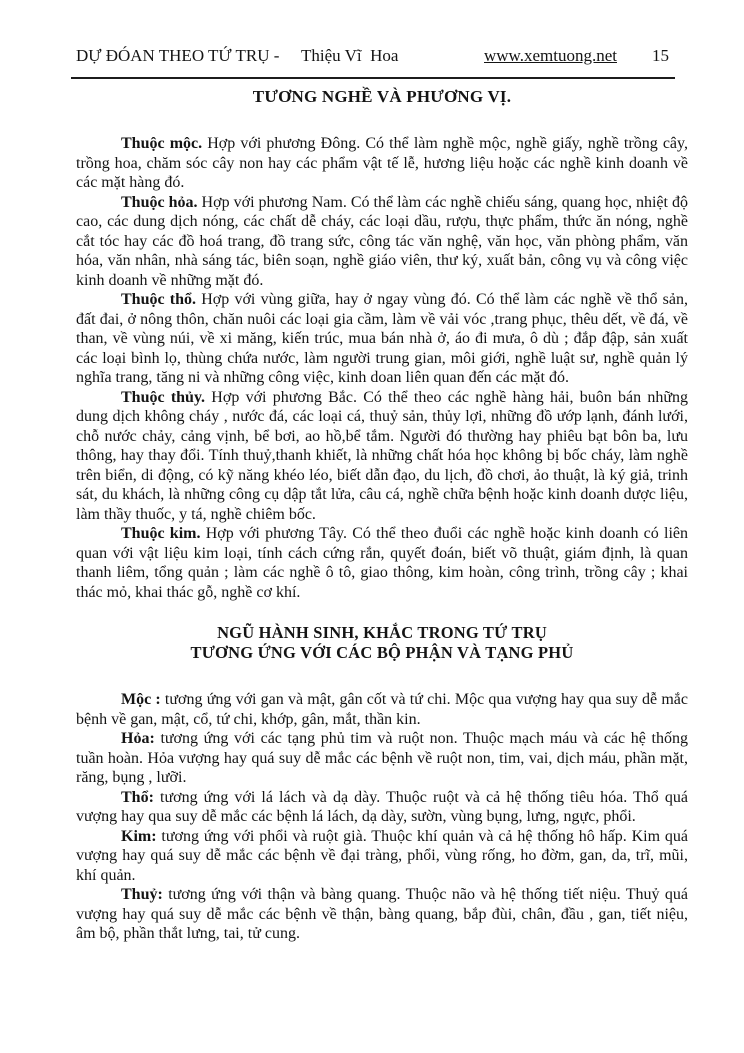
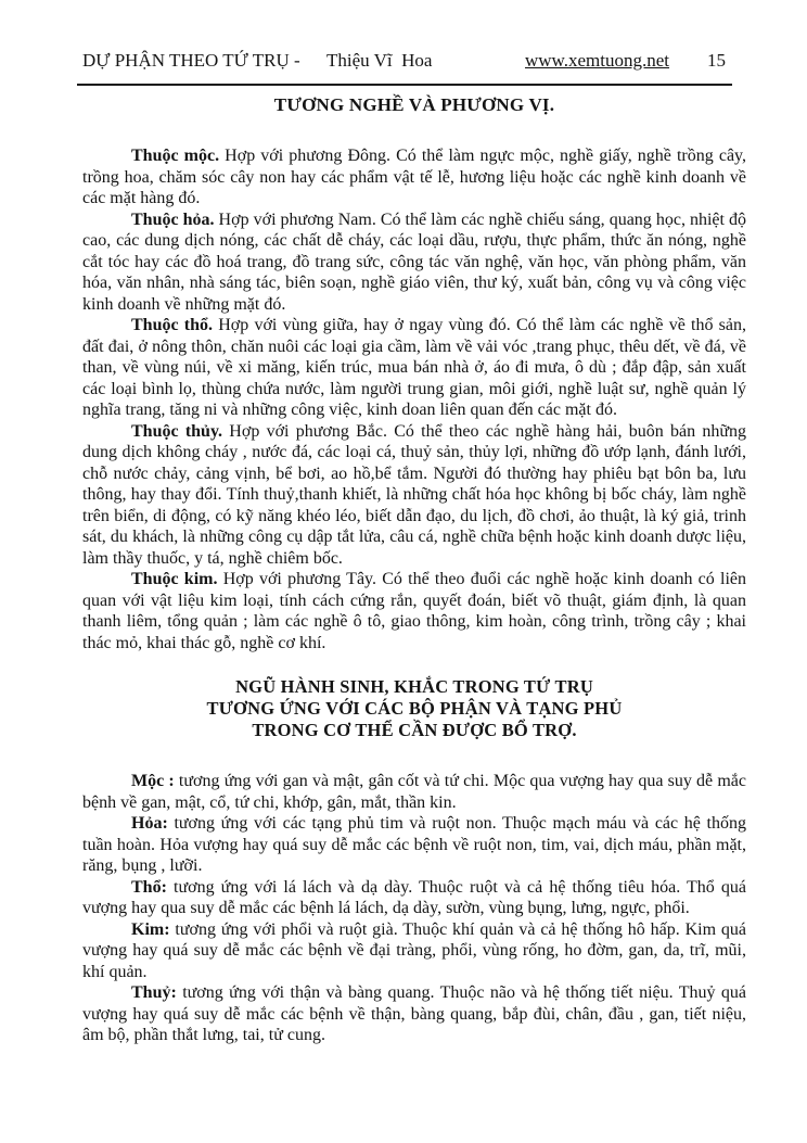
- DỰ ĐÓAN THEO TỨ TRỤ -
+ DỰ PHẬN THEO TỨ TRỤ -
  Thiệu Vĩ Hoa
  www.xemtuong.net
  15
  TƯƠNG NGHỀ VÀ PHƯƠNG VỊ.
- Thuộc mộc. Hợp với phương Đông. Có thể làm nghề mộc, nghề giấy, nghề trồng cây, trồng hoa, chăm sóc cây non hay các phẩm vật tế lễ, hương liệu hoặc các nghề kinh doanh về các mặt hàng đó.
+ Thuộc mộc. Hợp với phương Đông. Có thể làm ngực mộc, nghề giấy, nghề trồng cây, trồng hoa, chăm sóc cây non hay các phẩm vật tế lễ, hương liệu hoặc các nghề kinh doanh về các mặt hàng đó.
  Thuộc hỏa. Hợp với phương Nam. Có thể làm các nghề chiếu sáng, quang học, nhiệt độ cao, các dung dịch nóng, các chất dễ cháy, các loại dầu, rượu, thực phẩm, thức ăn nóng, nghề cắt tóc hay các đồ hoá trang, đồ trang sức, công tác văn nghệ, văn học, văn phòng phẩm, văn hóa, văn nhân, nhà sáng tác, biên soạn, nghề giáo viên, thư ký, xuất bản, công vụ và công việc kinh doanh về những mặt đó.
  Thuộc thổ. Hợp với vùng giữa, hay ở ngay vùng đó. Có thể làm các nghề về thổ sản, đất đai, ở nông thôn, chăn nuôi các loại gia cầm, làm về vải vóc ,trang phục, thêu dết, về đá, về than, về vùng núi, về xi măng, kiến trúc, mua bán nhà ở, áo đi mưa, ô dù ; đắp đập, sản xuất các loại bình lọ, thùng chứa nước, làm người trung gian, môi giới, nghề luật sư, nghề quản lý nghĩa trang, tăng ni và những công việc, kinh doan liên quan đến các mặt đó.
  Thuộc thủy. Hợp với phương Bắc. Có thể theo các nghề hàng hải, buôn bán những dung dịch không cháy , nước đá, các loại cá, thuỷ sản, thủy lợi, những đồ ướp lạnh, đánh lưới, chỗ nước chảy, cảng vịnh, bể bơi, ao hồ,bể tắm. Người đó thường hay phiêu bạt bôn ba, lưu thông, hay thay đổi. Tính thuỷ,thanh khiết, là những chất hóa học không bị bốc cháy, làm nghề trên biển, di động, có kỹ năng khéo léo, biết dẫn đạo, du lịch, đồ chơi, ảo thuật, là ký giả, trinh sát, du khách, là những công cụ dập tắt lửa, câu cá, nghề chữa bệnh hoặc kinh doanh dược liệu, làm thầy thuốc, y tá, nghề chiêm bốc.
  Thuộc kim. Hợp với phương Tây. Có thể theo đuổi các nghề hoặc kinh doanh có liên quan với vật liệu kim loại, tính cách cứng rắn, quyết đoán, biết võ thuật, giám định, là quan thanh liêm, tổng quản ; làm các nghề ô tô, giao thông, kim hoàn, công trình, trồng cây ; khai thác mỏ, khai thác gỗ, nghề cơ khí.
  NGŨ HÀNH SINH, KHẮC TRONG TỨ TRỤ
  TƯƠNG ỨNG VỚI CÁC BỘ PHẬN VÀ TẠNG PHỦ
+ TRONG CƠ THỂ CẦN ĐƯỢC BỔ TRỢ.
  Mộc : tương ứng với gan và mật, gân cốt và tứ chi. Mộc qua vượng hay qua suy dễ mắc bệnh về gan, mật, cổ, tứ chi, khớp, gân, mắt, thần kin.
  Hỏa: tương ứng với các tạng phủ tim và ruột non. Thuộc mạch máu và các hệ thống tuần hoàn. Hỏa vượng hay quá suy dễ mắc các bệnh về ruột non, tim, vai, dịch máu, phần mặt, răng, bụng , lưỡi.
  Thổ: tương ứng với lá lách và dạ dày. Thuộc ruột và cả hệ thống tiêu hóa. Thổ quá vượng hay qua suy dễ mắc các bệnh lá lách, dạ dày, sườn, vùng bụng, lưng, ngực, phổi.
  Kim: tương ứng với phổi và ruột già. Thuộc khí quản và cả hệ thống hô hấp. Kim quá vượng hay quá suy dễ mắc các bệnh về đại tràng, phổi, vùng rống, ho đờm, gan, da, trĩ, mũi, khí quản.
  Thuỷ: tương ứng với thận và bàng quang. Thuộc não và hệ thống tiết niệu. Thuỷ quá vượng hay quá suy dễ mắc các bệnh về thận, bàng quang, bắp đùi, chân, đầu , gan, tiết niệu, âm bộ, phần thắt lưng, tai, tử cung.
